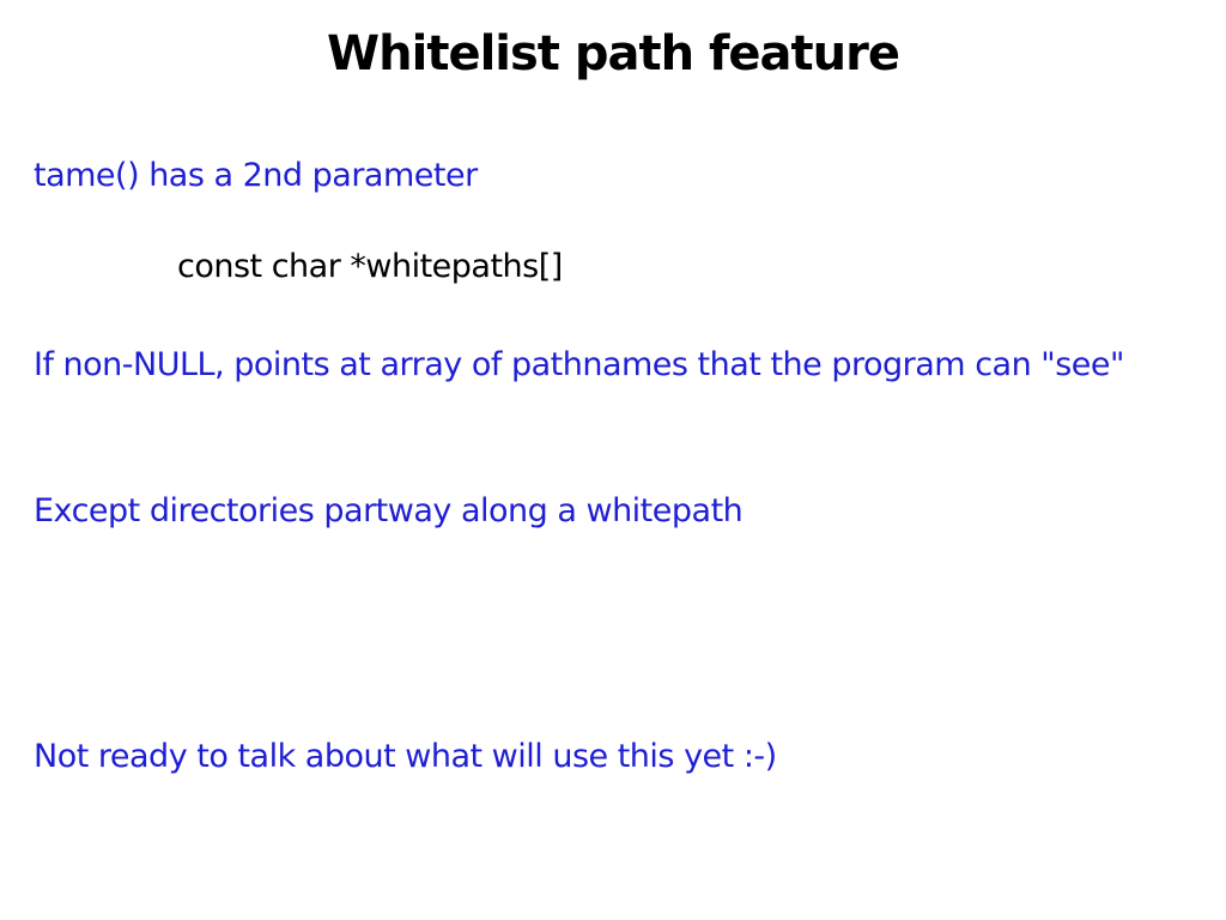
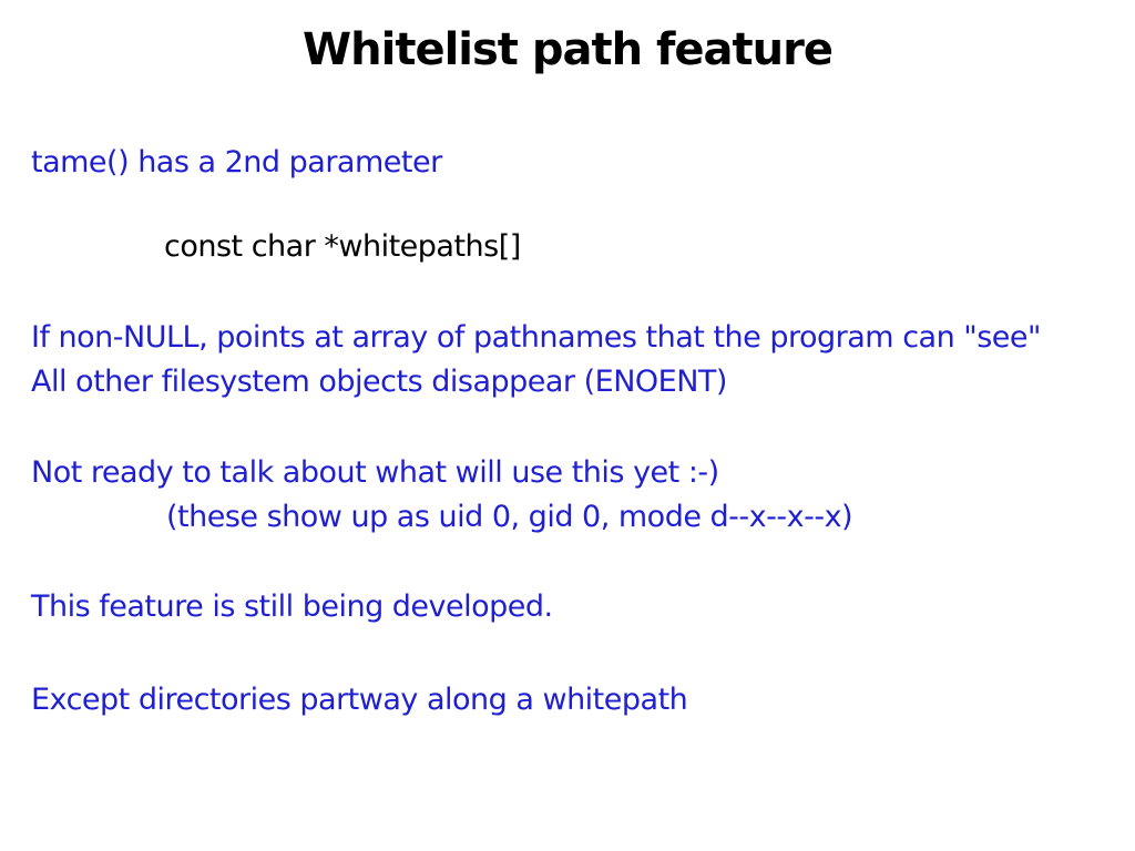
  Whitelist path feature
  tame() has a 2nd parameter
  const char *whitepaths[]
  If non-NULL, points at array of pathnames that the program can "see"
+ All other filesystem objects disappear (ENOENT)
- Except directories partway along a whitepath
+ Not ready to talk about what will use this yet :-)
+ (these show up as uid 0, gid 0, mode d--x--x--x)
+ This feature is still being developed.
- Not ready to talk about what will use this yet :-)
+ Except directories partway along a whitepath
